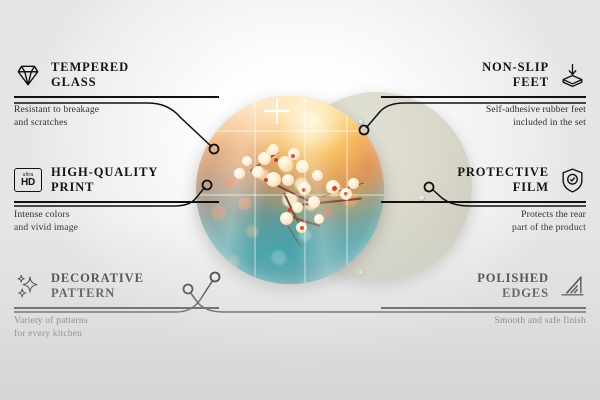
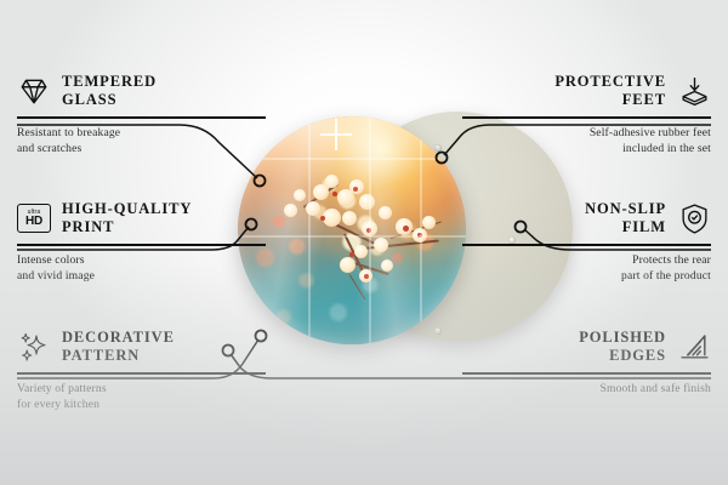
  TEMPERED
  GLASS
  Resistant to breakage
  and scratches
  HD
  HIGH-QUALITY
  PRINT
  Intense colors
- NON-SLIP
+ PROTECTIVE
  FEET
  Self-adhesive rubber feet
  included in the set
- PROTECTIVE
+ NON-SLIP
  FILM
  Protects the rear
